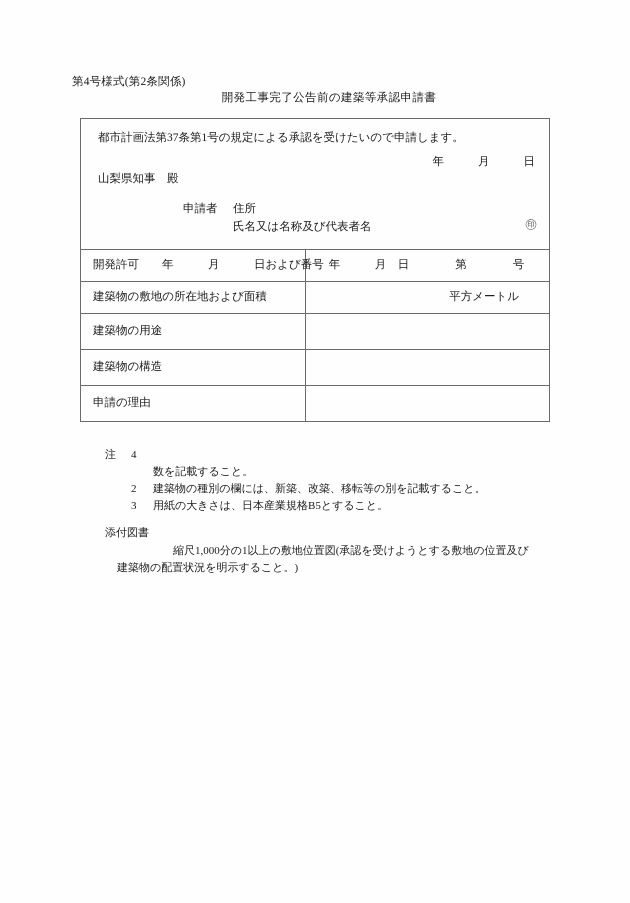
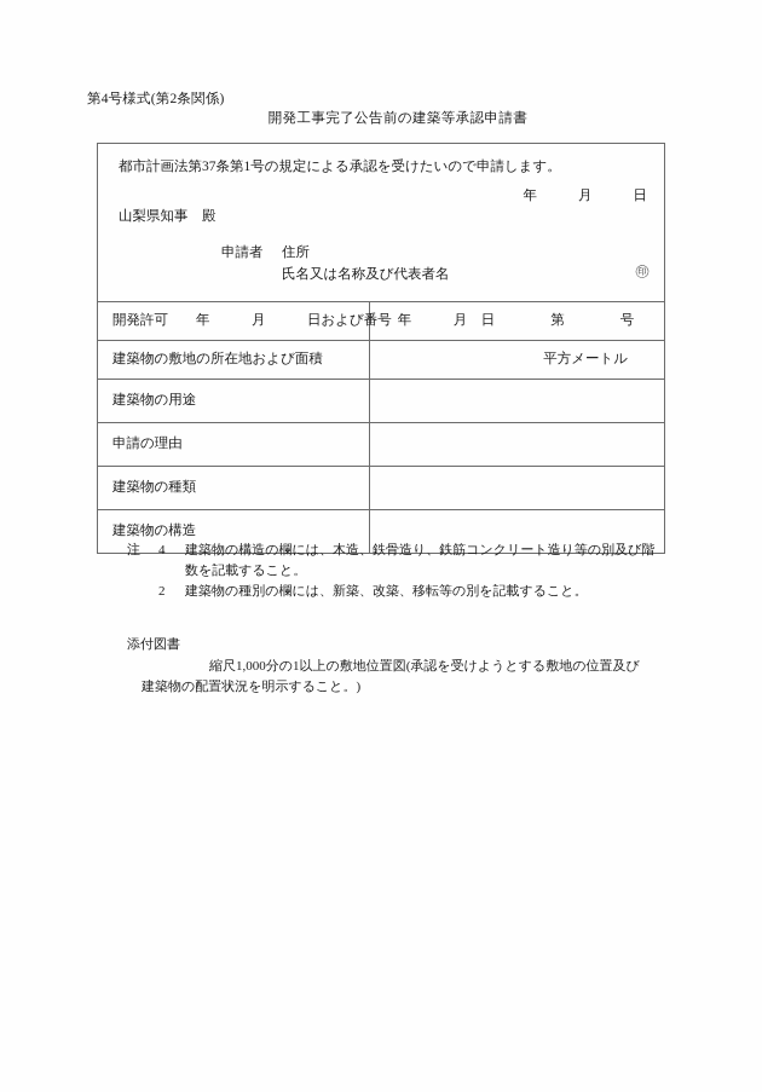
  第4号様式(第2条関係)
  開発工事完了公告前の建築等承認申請書
  都市計画法第37条第1号の規定による承認を受けたいので申請します。
  年 月 日
  山梨県知事 殿
  申請者
  住所
  氏名又は名称及び代表者名
  ㊞
  開発許可 年 月 日および
  年 月 日 第 号
  建築物の敷地の所在地および面積
  平方メートル
  建築物の用途
- 建築物の構造
+ 申請の理由
+ 建築物の種類
- 申請の理由
+ 建築物の構造
  注
  4
+ 建築物の構造の欄には、木造、鉄骨造り、鉄筋コンクリート造り等の別及び階
  数を記載すること。
  2
  建築物の種別の欄には、新築、改築、移転等の別を記載すること。
- 3
- 用紙の大きさは、日本産業規格B5とすること。
  添付図書
  縮尺1,000分の1以上の敷地位置図(承認を受けようとする敷地の位置及び建築物の配置状況を明示すること。)
